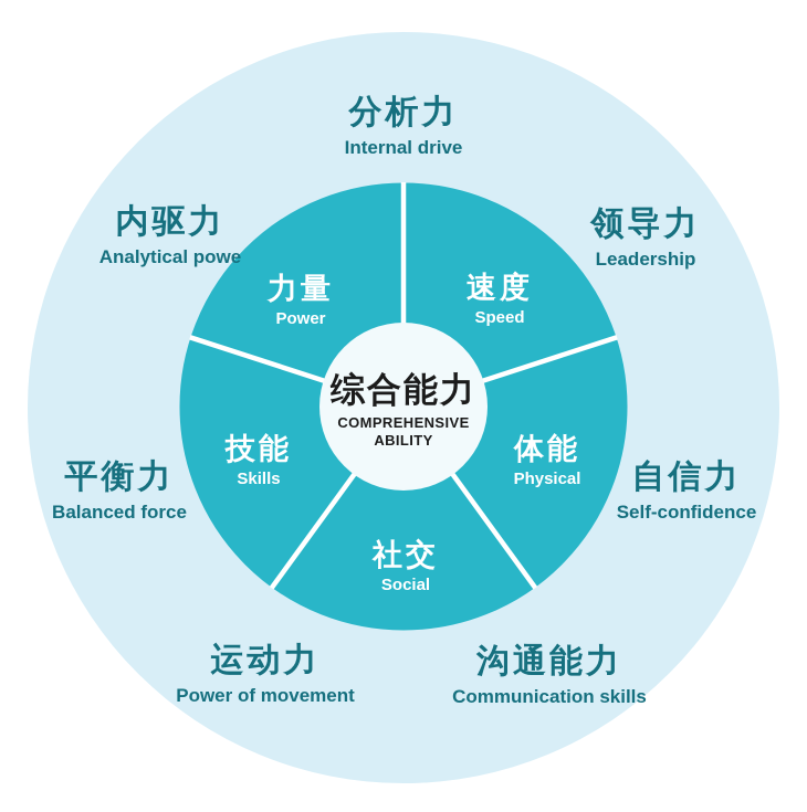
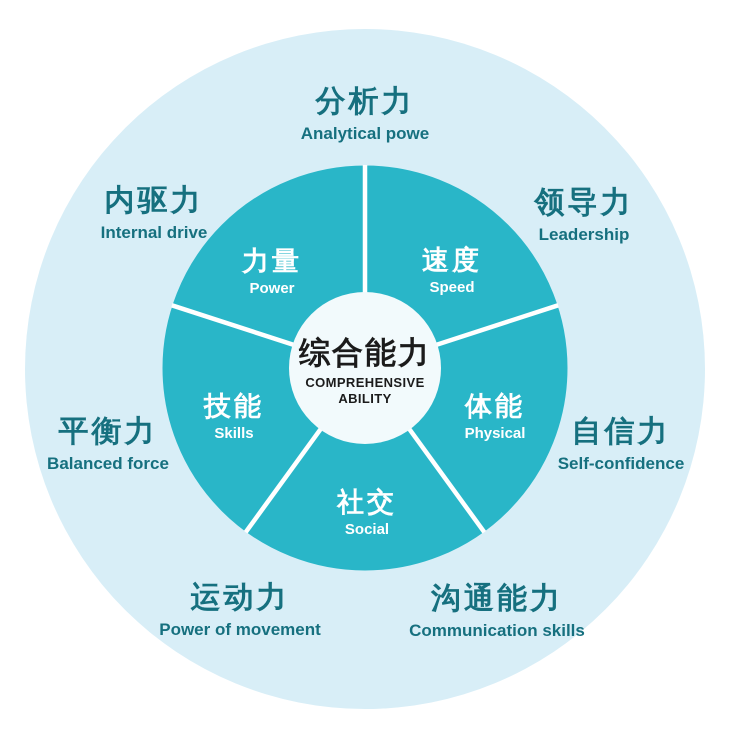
  综合能力
  COMPREHENSIVE
  ABILITY
  力量
  Power
  速度
  Speed
  技能
  Skills
  体能
  Physical
  社交
  Social
  分析力
- Internal drive
+ Analytical powe
  内驱力
- Analytical powe
+ Internal drive
  领导力
  Leadership
  平衡力
  Balanced force
  自信力
  Self-confidence
  运动力
  Power of movement
  沟通能力
  Communication skills
